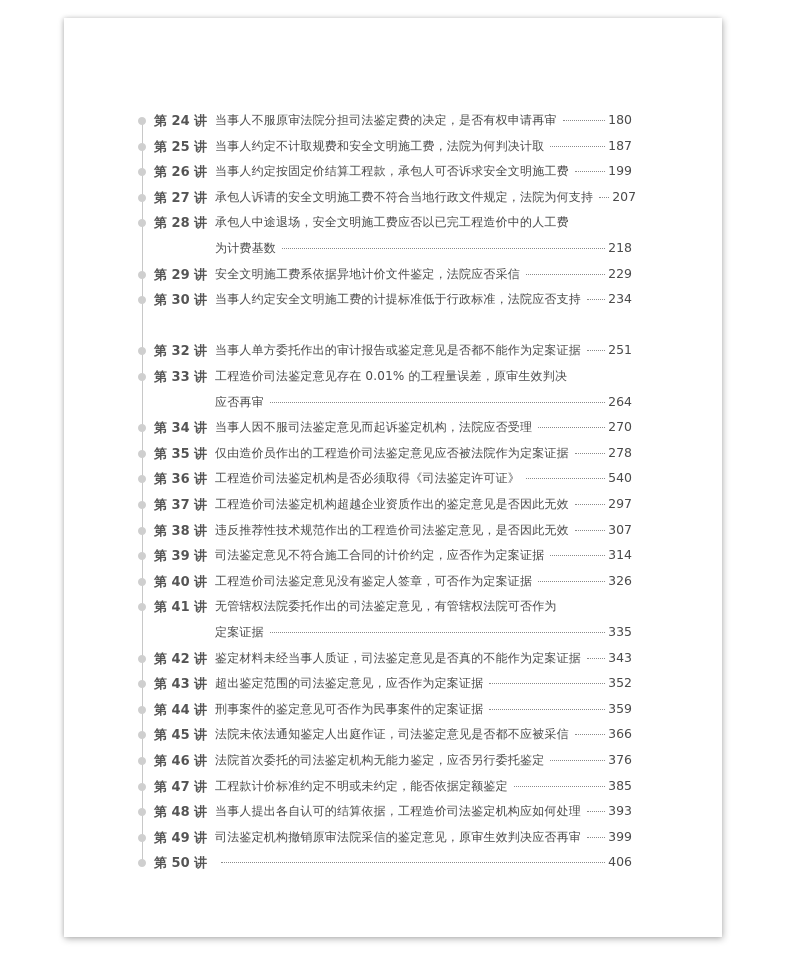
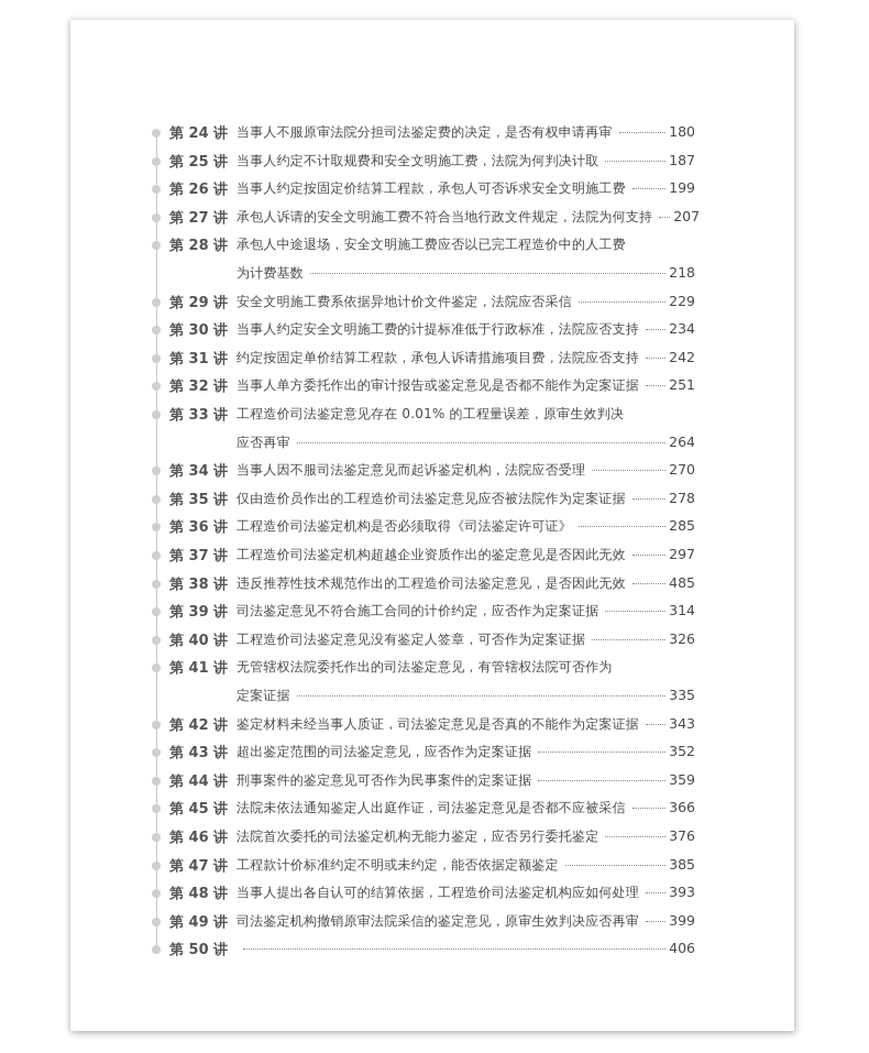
  第 24 讲
  当事人不服原审法院分担司法鉴定费的决定，是否有权申请再审
  180
  第 25 讲
  当事人约定不计取规费和安全文明施工费，法院为何判决计取
  187
  第 26 讲
  当事人约定按固定价结算工程款，承包人可否诉求安全文明施工费
  199
  第 27 讲
  承包人诉请的安全文明施工费不符合当地行政文件规定，法院为何支持
  207
  第 28 讲
  承包人中途退场，安全文明施工费应否以已完工程造价中的人工费
  为计费基数
  218
  第 29 讲
  安全文明施工费系依据异地计价文件鉴定，法院应否采信
  229
  第 30 讲
  当事人约定安全文明施工费的计提标准低于行政标准，法院应否支持
  234
+ 第 31 讲
+ 约定按固定单价结算工程款，承包人诉请措施项目费，法院应否支持
+ 242
  第 32 讲
  当事人单方委托作出的审计报告或鉴定意见是否都不能作为定案证据
  251
  第 33 讲
  工程造价司法鉴定意见存在 0.01% 的工程量误差，原审生效判决
  应否再审
  264
  第 34 讲
  当事人因不服司法鉴定意见而起诉鉴定机构，法院应否受理
  270
  第 35 讲
  仅由造价员作出的工程造价司法鉴定意见应否被法院作为定案证据
  278
  第 36 讲
  工程造价司法鉴定机构是否必须取得《司法鉴定许可证》
- 540
+ 285
  第 37 讲
  工程造价司法鉴定机构超越企业资质作出的鉴定意见是否因此无效
  297
  第 38 讲
  违反推荐性技术规范作出的工程造价司法鉴定意见，是否因此无效
- 307
+ 485
  第 39 讲
  司法鉴定意见不符合施工合同的计价约定，应否作为定案证据
  314
  第 40 讲
  工程造价司法鉴定意见没有鉴定人签章，可否作为定案证据
  326
  第 41 讲
  无管辖权法院委托作出的司法鉴定意见，有管辖权法院可否作为
  定案证据
  335
  第 42 讲
  鉴定材料未经当事人质证，司法鉴定意见是否真的不能作为定案证据
  343
  第 43 讲
  超出鉴定范围的司法鉴定意见，应否作为定案证据
  352
  第 44 讲
  刑事案件的鉴定意见可否作为民事案件的定案证据
  359
  第 45 讲
  法院未依法通知鉴定人出庭作证，司法鉴定意见是否都不应被采信
  366
  第 46 讲
  法院首次委托的司法鉴定机构无能力鉴定，应否另行委托鉴定
  376
  第 47 讲
  工程款计价标准约定不明或未约定，能否依据定额鉴定
  385
  第 48 讲
  当事人提出各自认可的结算依据，工程造价司法鉴定机构应如何处理
  393
  第 49 讲
  司法鉴定机构撤销原审法院采信的鉴定意见，原审生效判决应否再审
  399
  第 50 讲
  406
